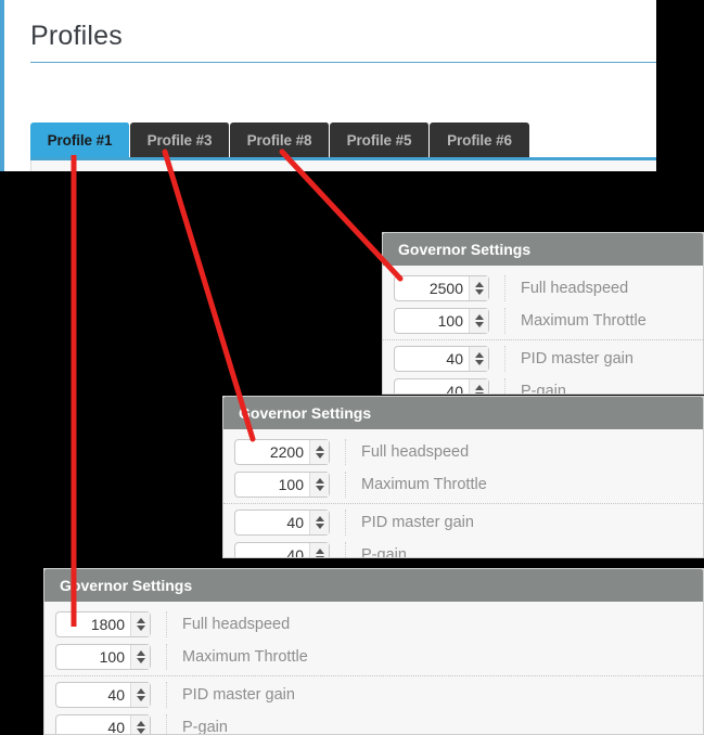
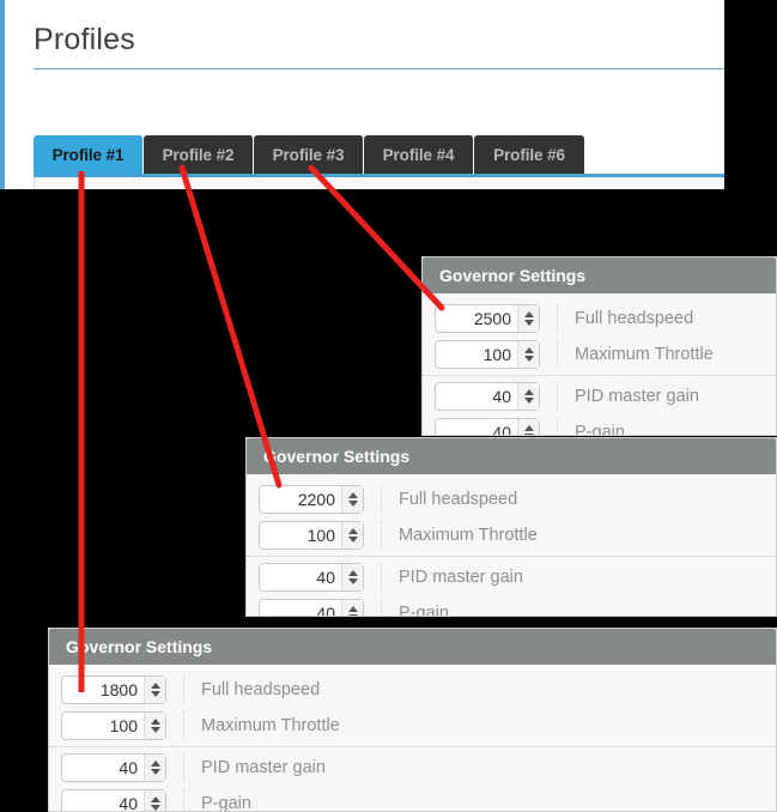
  Profiles
  Profile #1
+ Profile #2
  Profile #3
- Profile #8
+ Profile #4
- Profile #5
  Profile #6
  Governor Settings
  2500
  Full headspeed
  100
  Maximum Throttle
  40
  PID master gain
  40
  P-gain
  overnor Settings
  2200
  Full headspeed
  100
  Maximum Throttle
  40
  PID master gain
  40
  P-gain
  Gvernor Settings
  1800
  Full headspeed
  100
  Maximum Throttle
  40
  PID master gain
  40
  P-gain
